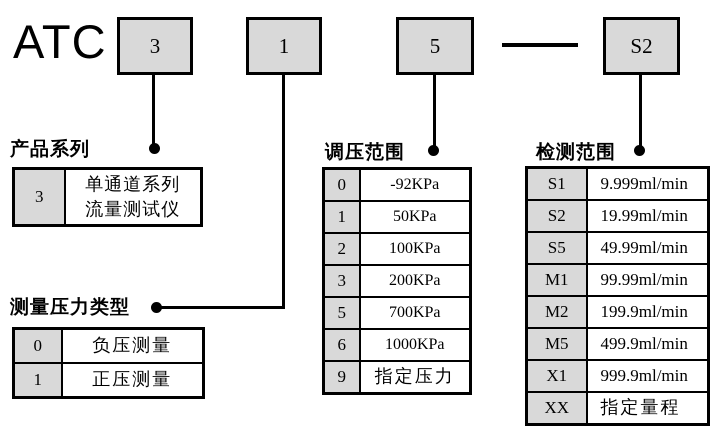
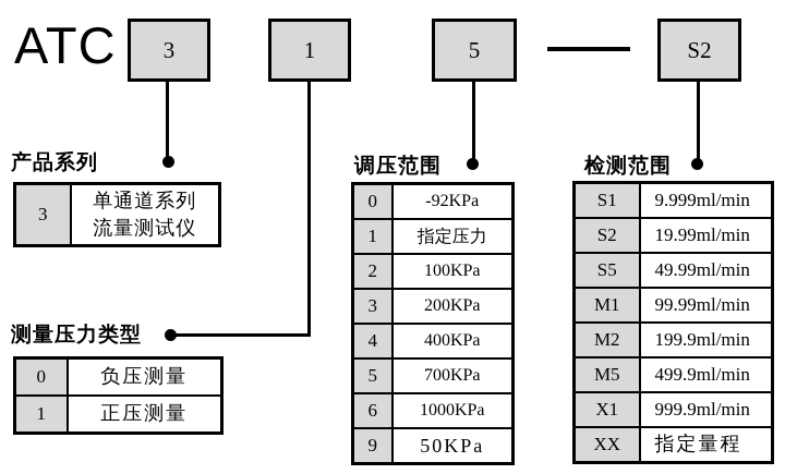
  ATC
  3
  1
  5
  S2
  产品系列
  测量压力类型
  调压范围
  检测范围
  3	单通道系列 流量测试仪
  0	负压测量
  1	正压测量
  0	-92KPa
- 1	50KPa
+ 1	指定压力
  2	100KPa
  3	200KPa
+ 4	400KPa
  5	700KPa
  6	1000KPa
- 9	指定压力
+ 9	50KPa
  S1	9.999ml/min
  S2	19.99ml/min
  S5	49.99ml/min
  M1	99.99ml/min
  M2	199.9ml/min
  M5	499.9ml/min
  X1	999.9ml/min
  XX	指定量程
